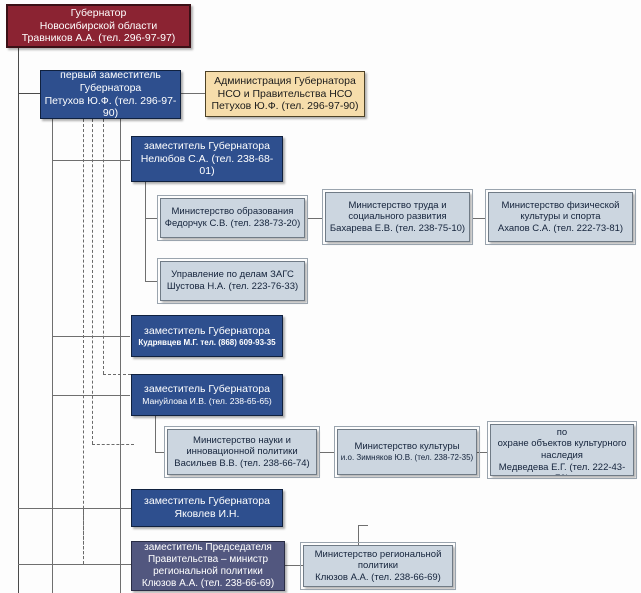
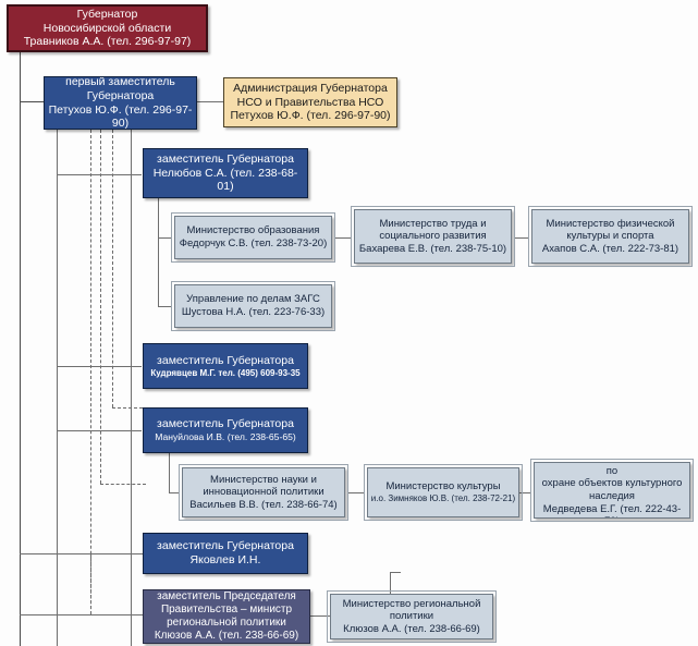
  Губернатор
  Новосибирской области
  Травников А.А. (тел. 296-97-97)
  первый заместитель
  Губернатора
  Петухов Ю.Ф. (тел. 296-97-90)
  Администрация Губернатора
  НСО и Правительства НСО
  Петухов Ю.Ф. (тел. 296-97-90)
  заместитель Губернатора
  Нелюбов С.А. (тел. 238-68-01)
  Министерство образования
  Федорчук С.В. (тел. 238-73-20)
  Министерство труда и
  социального развития
  Бахарева Е.В. (тел. 238-75-10)
  Министерство физической
  культуры и спорта
  Ахапов С.А. (тел. 222-73-81)
  Управление по делам ЗАГС
  Шустова Н.А. (тел. 223-76-33)
  заместитель Губернатора
- Кудрявцев М.Г. тел. (868) 609-93-35
+ Кудрявцев М.Г. тел. (495) 609-93-35
  заместитель Губернатора
  Мануйлова И.В. (тел. 238-65-65)
  Министерство науки и
  инновационной политики
  Васильев В.В. (тел. 238-66-74)
  Министерство культуры
- и.о. Зимняков Ю.В. (тел. 238-72-35)
+ и.о. Зимняков Ю.В. (тел. 238-72-21)
  охране объектов культурного
  наследия
  Медведева Е.Г. (тел. 222-43-
  заместитель Губернатора
  Яковлев И.Н.
  заместитель Председателя
  Правительства – министр
  региональной политики
  Клюзов А.А. (тел. 238-66-69)
  Министерство региональной
  политики
  Клюзов А.А. (тел. 238-66-69)
